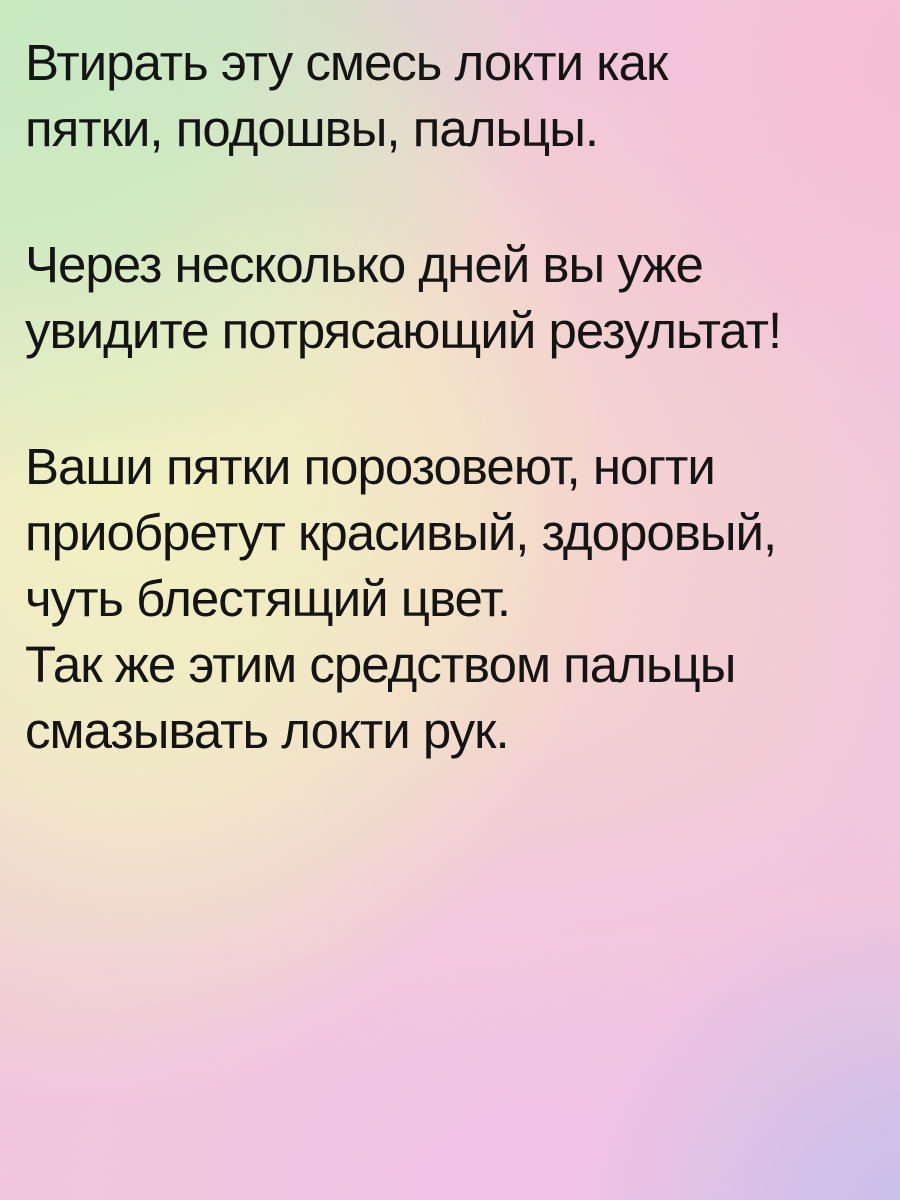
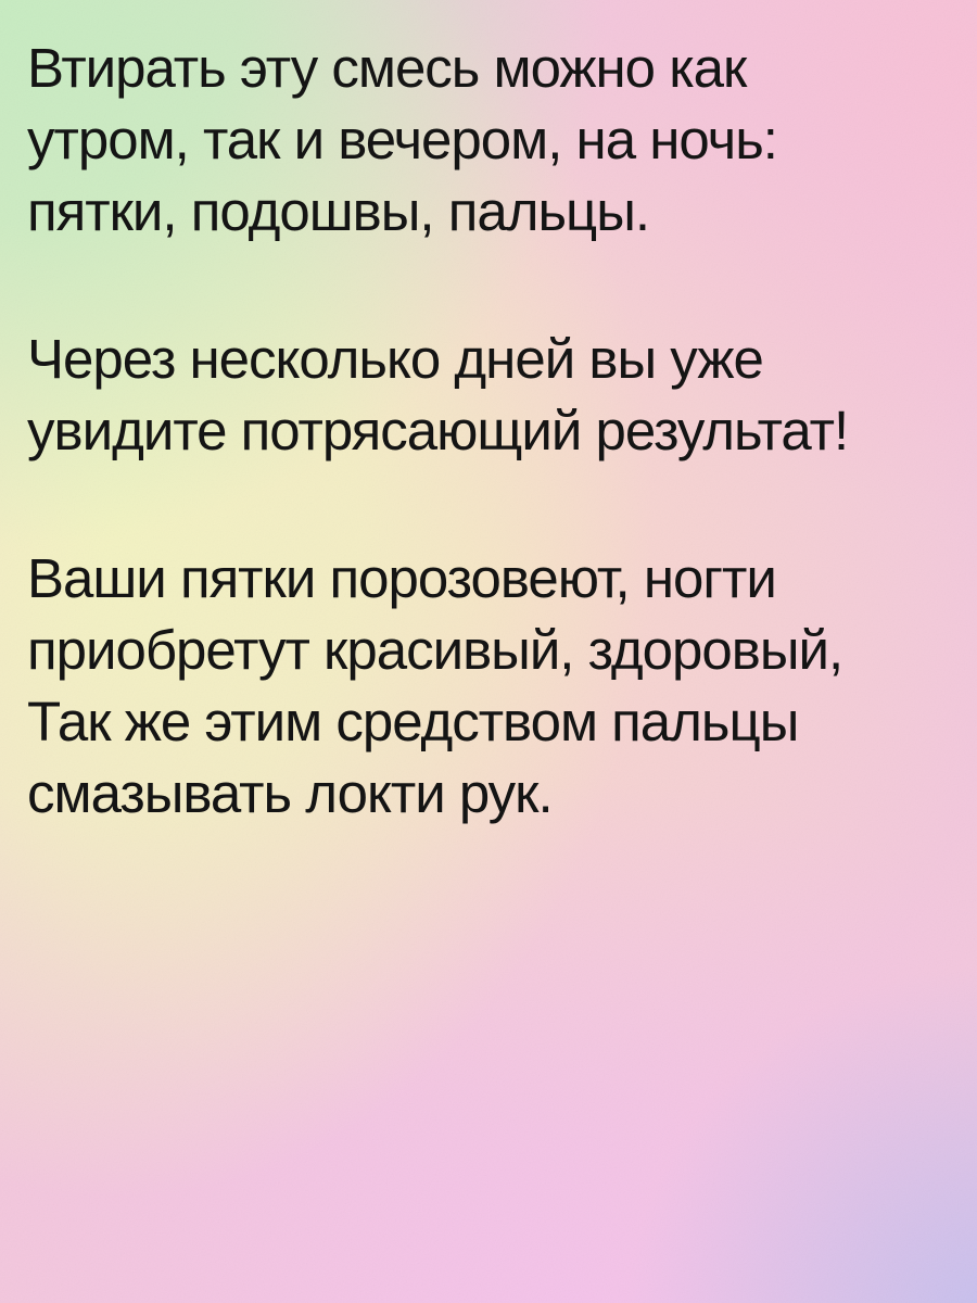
- Втирать эту смесь локти как
+ Втирать эту смесь можно как
+ утром, так и вечером, на ночь:
  пятки, подошвы, пальцы.
  Через несколько дней вы уже
  увидите потрясающий результат!
  Ваши пятки порозовеют, ногти
  приобретут красивый, здоровый,
- чуть блестящий цвет.
  Так же этим средством пальцы
  смазывать локти рук.
